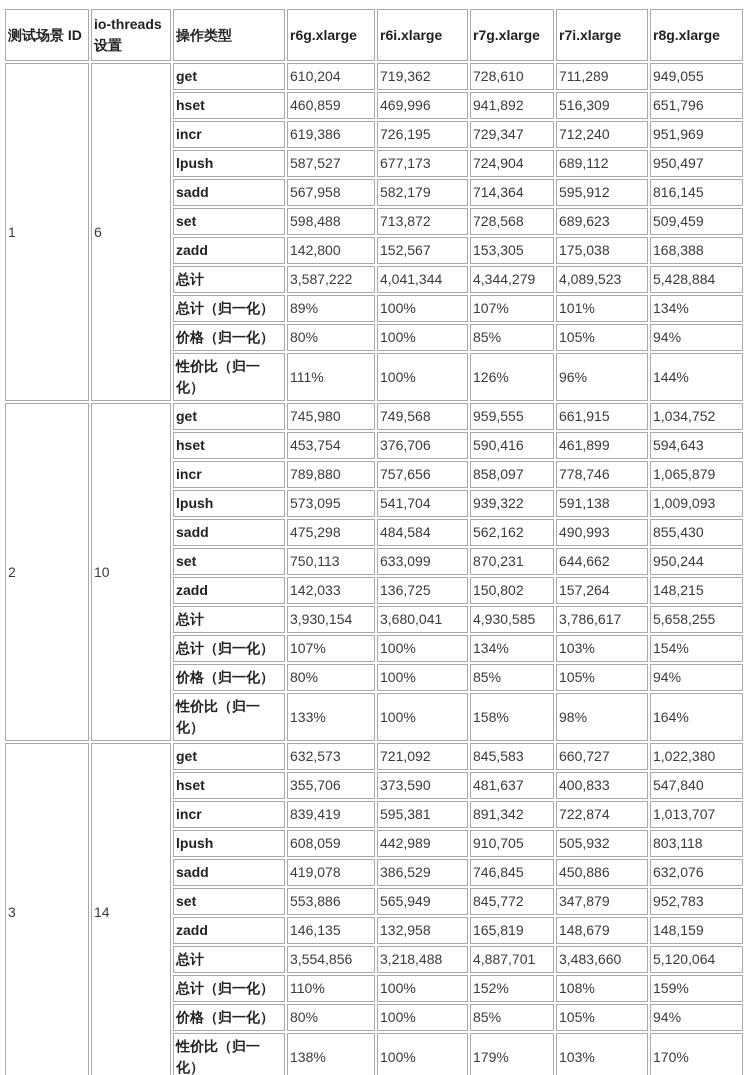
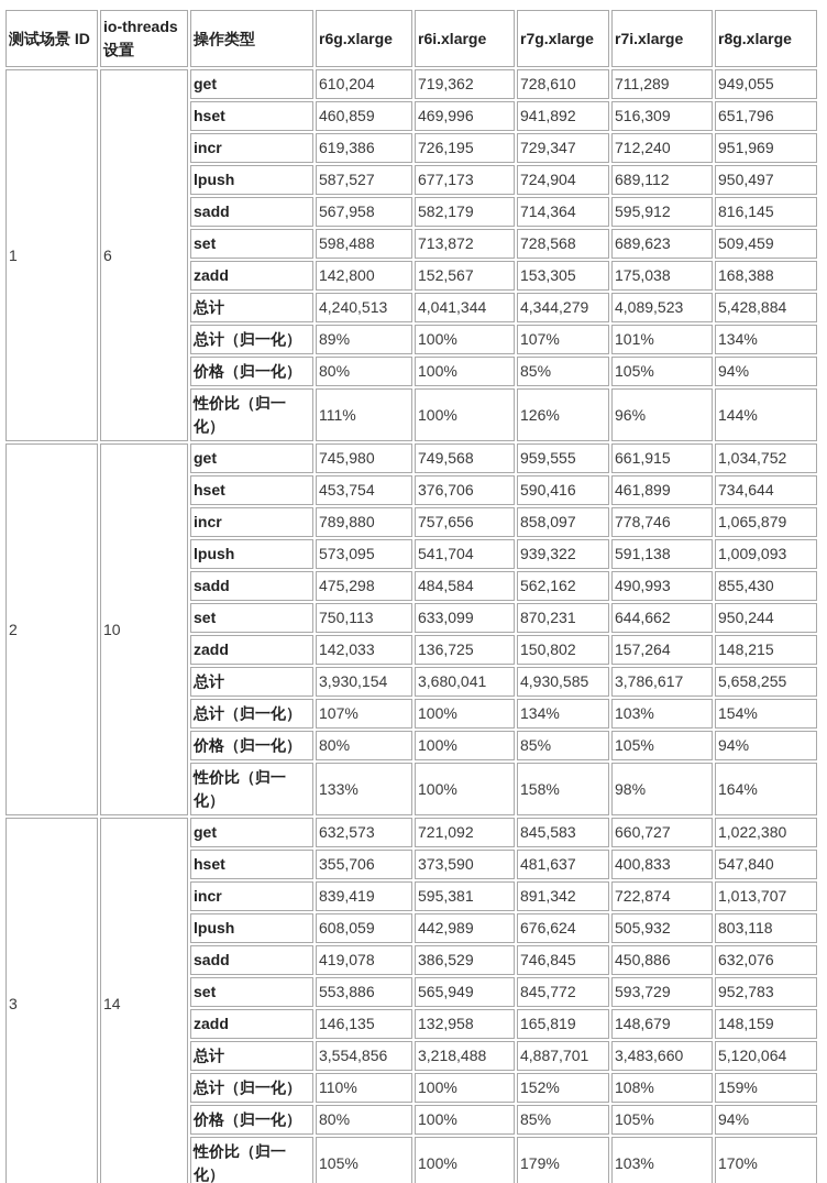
  测试场景 ID	io-threads 设置	操作类型	r6g.xlarge	r6i.xlarge	r7g.xlarge	r7i.xlarge	r8g.xlarge
  1	6	get	610,204	719,362	728,610	711,289	949,055
  hset	460,859	469,996	941,892	516,309	651,796
  incr	619,386	726,195	729,347	712,240	951,969
  lpush	587,527	677,173	724,904	689,112	950,497
  sadd	567,958	582,179	714,364	595,912	816,145
  set	598,488	713,872	728,568	689,623	509,459
  zadd	142,800	152,567	153,305	175,038	168,388
- 总计	3,587,222	4,041,344	4,344,279	4,089,523	5,428,884
+ 总计	4,240,513	4,041,344	4,344,279	4,089,523	5,428,884
  总计（归一化）	89%	100%	107%	101%	134%
  价格（归一化）	80%	100%	85%	105%	94%
  性价比（归一化）	111%	100%	126%	96%	144%
  2	10	get	745,980	749,568	959,555	661,915	1,034,752
- hset	453,754	376,706	590,416	461,899	594,643
+ hset	453,754	376,706	590,416	461,899	734,644
  incr	789,880	757,656	858,097	778,746	1,065,879
  lpush	573,095	541,704	939,322	591,138	1,009,093
  sadd	475,298	484,584	562,162	490,993	855,430
  set	750,113	633,099	870,231	644,662	950,244
  zadd	142,033	136,725	150,802	157,264	148,215
  总计	3,930,154	3,680,041	4,930,585	3,786,617	5,658,255
  总计（归一化）	107%	100%	134%	103%	154%
  价格（归一化）	80%	100%	85%	105%	94%
  性价比（归一化）	133%	100%	158%	98%	164%
  3	14	get	632,573	721,092	845,583	660,727	1,022,380
  hset	355,706	373,590	481,637	400,833	547,840
  incr	839,419	595,381	891,342	722,874	1,013,707
- lpush	608,059	442,989	910,705	505,932	803,118
+ lpush	608,059	442,989	676,624	505,932	803,118
  sadd	419,078	386,529	746,845	450,886	632,076
- set	553,886	565,949	845,772	347,879	952,783
+ set	553,886	565,949	845,772	593,729	952,783
  zadd	146,135	132,958	165,819	148,679	148,159
  总计	3,554,856	3,218,488	4,887,701	3,483,660	5,120,064
  总计（归一化）	110%	100%	152%	108%	159%
  价格（归一化）	80%	100%	85%	105%	94%
- 性价比（归一化）	138%	100%	179%	103%	170%
+ 性价比（归一化）	105%	100%	179%	103%	170%
